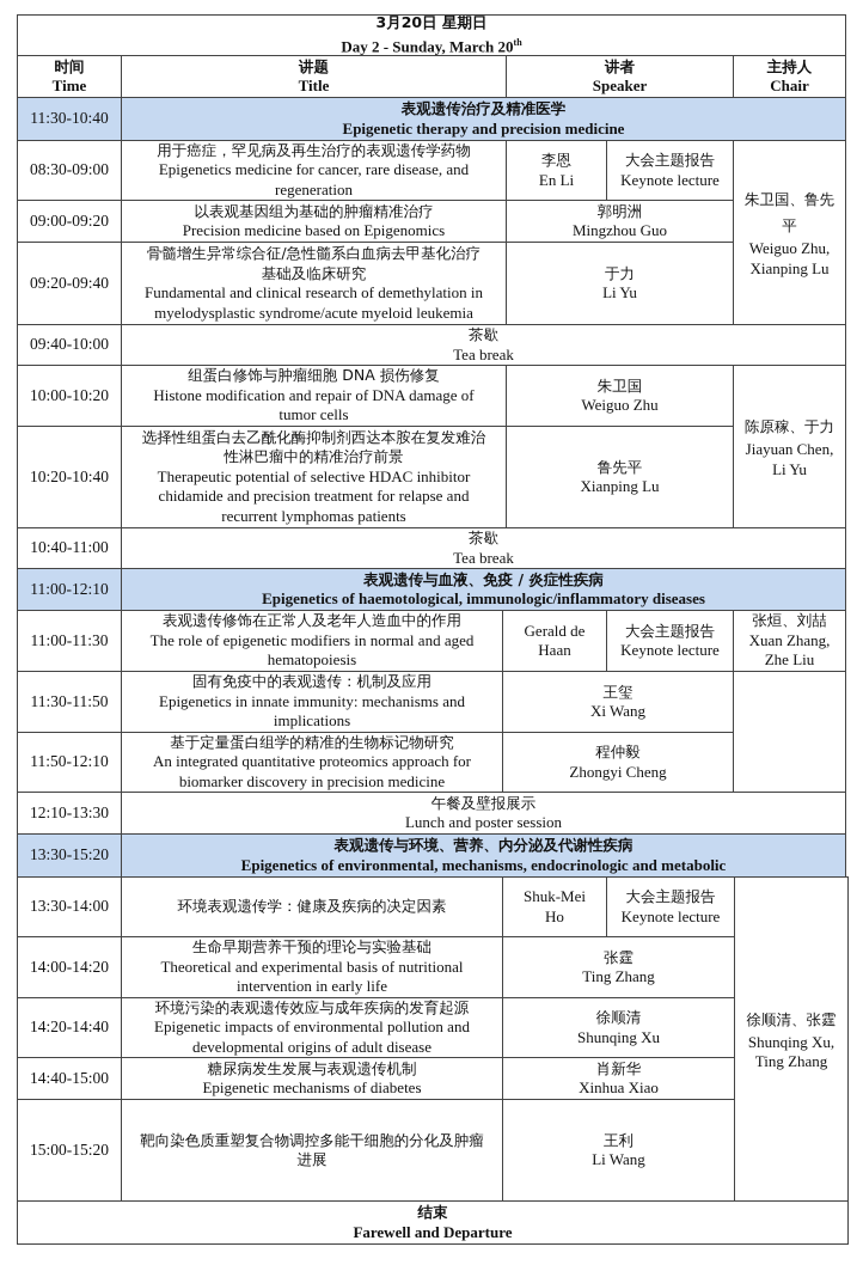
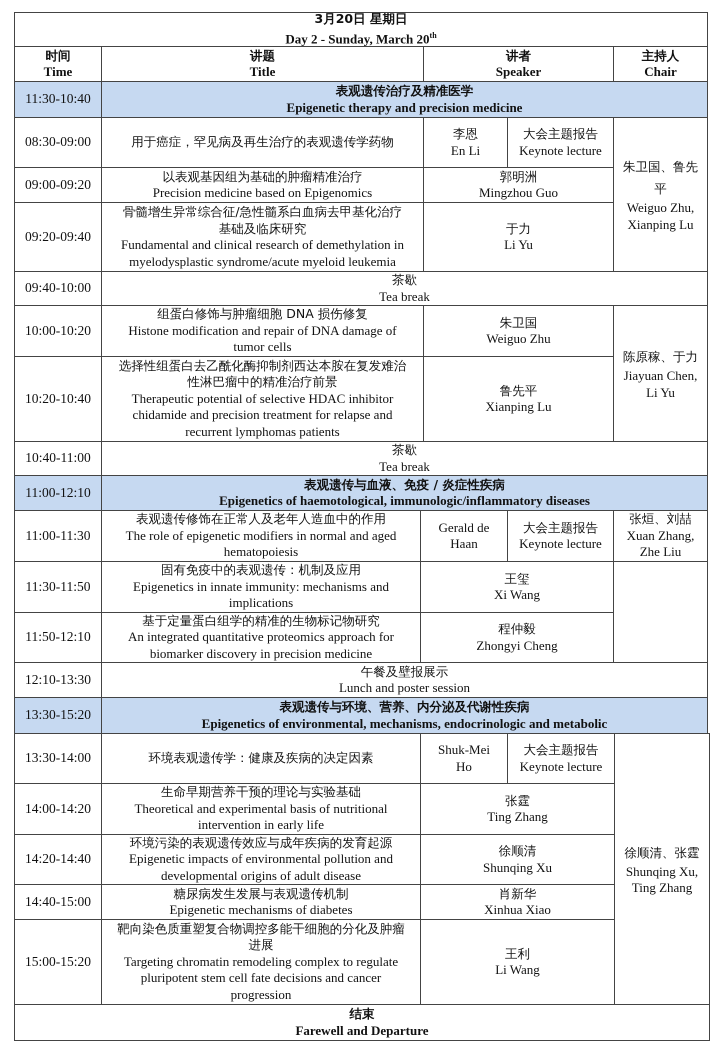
  3月20日 星期日
  Day 2 - Sunday, March 20th
  时间
  Time
  讲题
  Title
  讲者
  Speaker
  主持人
  Chair
  11:30-10:40
  表观遗传治疗及精准医学
  Epigenetic therapy and precision medicine
  08:30-09:00
  用于癌症，罕见病及再生治疗的表观遗传学药物
- Epigenetics medicine for cancer, rare disease, and regeneration
  李恩
  En Li
  大会主题报告
  Keynote lecture
  09:00-09:20
  以表观基因组为基础的肿瘤精准治疗
  Precision medicine based on Epigenomics
  郭明洲
  Mingzhou Guo
  09:20-09:40
  骨髓增生异常综合征/急性髓系白血病去甲基化治疗基础及临床研究
  Fundamental and clinical research of demethylation in myelodysplastic syndrome/acute myeloid leukemia
  于力
  Li Yu
  朱卫国、鲁先平
  Weiguo Zhu, Xianping Lu
  09:40-10:00
  茶歇
  Tea break
  10:00-10:20
  组蛋白修饰与肿瘤细胞 DNA 损伤修复
  Histone modification and repair of DNA damage of tumor cells
  朱卫国
  Weiguo Zhu
  10:20-10:40
  选择性组蛋白去乙酰化酶抑制剂西达本胺在复发难治性淋巴瘤中的精准治疗前景
  Therapeutic potential of selective HDAC inhibitor chidamide and precision treatment for relapse and recurrent lymphomas patients
  鲁先平
  Xianping Lu
  陈原稼、于力
  Jiayuan Chen, Li Yu
  10:40-11:00
  茶歇
  Tea break
  11:00-12:10
  表观遗传与血液、免疫 / 炎症性疾病
  Epigenetics of haemotological, immunologic/inflammatory diseases
  11:00-11:30
  表观遗传修饰在正常人及老年人造血中的作用
  The role of epigenetic modifiers in normal and aged hematopoiesis
  Gerald de Haan
  大会主题报告
  Keynote lecture
  张烜、刘喆
  Xuan Zhang, Zhe Liu
  11:30-11:50
  固有免疫中的表观遗传：机制及应用
  Epigenetics in innate immunity: mechanisms and implications
  王玺
  Xi Wang
  11:50-12:10
  基于定量蛋白组学的精准的生物标记物研究
  An integrated quantitative proteomics approach for biomarker discovery in precision medicine
  程仲毅
  Zhongyi Cheng
  12:10-13:30
  午餐及壁报展示
  Lunch and poster session
  13:30-15:20
  表观遗传与环境、营养、内分泌及代谢性疾病
  Epigenetics of environmental, mechanisms, endocrinologic and metabolic
  13:30-14:00
  环境表观遗传学：健康及疾病的决定因素
  Shuk-Mei Ho
  大会主题报告
  Keynote lecture
  14:00-14:20
  生命早期营养干预的理论与实验基础
  Theoretical and experimental basis of nutritional intervention in early life
  张霆
  Ting Zhang
  14:20-14:40
  环境污染的表观遗传效应与成年疾病的发育起源
  Epigenetic impacts of environmental pollution and developmental origins of adult disease
  徐顺清
  Shunqing Xu
  14:40-15:00
  糖尿病发生发展与表观遗传机制
  Epigenetic mechanisms of diabetes
  肖新华
  Xinhua Xiao
  15:00-15:20
  靶向染色质重塑复合物调控多能干细胞的分化及肿瘤进展
+ Targeting chromatin remodeling complex to regulate pluripotent stem cell fate decisions and cancer progression
  王利
  Li Wang
  徐顺清、张霆
  Shunqing Xu, Ting Zhang
  结束
  Farewell and Departure
